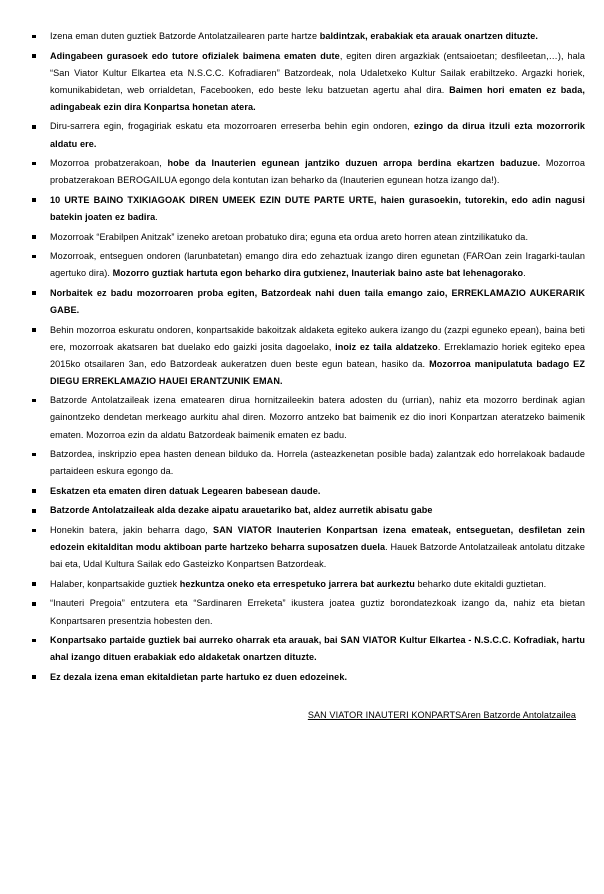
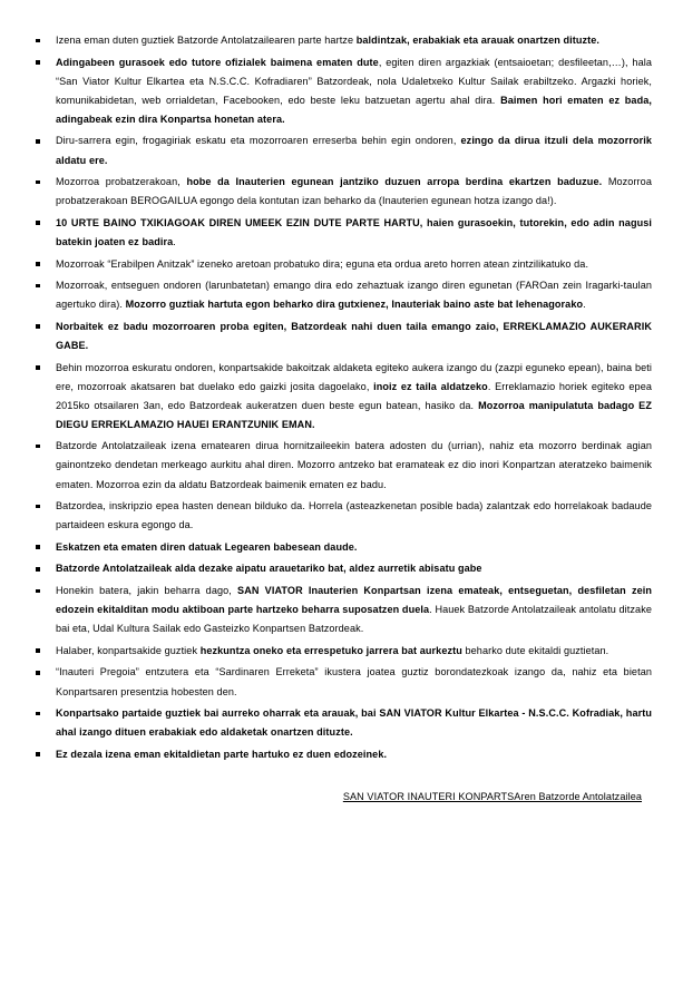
  Izena eman duten guztiek Batzorde Antolatzailearen parte hartze baldintzak, erabakiak eta arauak onartzen dituzte.
  Adingabeen gurasoek edo tutore ofizialek baimena ematen dute, egiten diren argazkiak (entsaioetan; desfileetan,…), hala “San Viator Kultur Elkartea eta N.S.C.C. Kofradiaren” Batzordeak, nola Udaletxeko Kultur Sailak erabiltzeko. Argazki horiek, komunikabidetan, web orrialdetan, Facebooken, edo beste leku batzuetan agertu ahal dira. Baimen hori ematen ez bada, adingabeak ezin dira Konpartsa honetan atera.
- Diru-sarrera egin, frogagiriak eskatu eta mozorroaren erreserba behin egin ondoren, ezingo da dirua itzuli ezta mozorrorik aldatu ere.
+ Diru-sarrera egin, frogagiriak eskatu eta mozorroaren erreserba behin egin ondoren, ezingo da dirua itzuli dela mozorrorik aldatu ere.
  Mozorroa probatzerakoan, hobe da Inauterien egunean jantziko duzuen arropa berdina ekartzen baduzue. Mozorroa probatzerakoan BEROGAILUA egongo dela kontutan izan beharko da (Inauterien egunean hotza izango da!).
- 10 URTE BAINO TXIKIAGOAK DIREN UMEEK EZIN DUTE PARTE URTE, haien gurasoekin, tutorekin, edo adin nagusi batekin joaten ez badira.
+ 10 URTE BAINO TXIKIAGOAK DIREN UMEEK EZIN DUTE PARTE HARTU, haien gurasoekin, tutorekin, edo adin nagusi batekin joaten ez badira.
  Mozorroak “Erabilpen Anitzak” izeneko aretoan probatuko dira; eguna eta ordua areto horren atean zintzilikatuko da.
  Mozorroak, entseguen ondoren (larunbatetan) emango dira edo zehaztuak izango diren egunetan (FAROan zein Iragarki-taulan agertuko dira). Mozorro guztiak hartuta egon beharko dira gutxienez, Inauteriak baino aste bat lehenagorako.
  Norbaitek ez badu mozorroaren proba egiten, Batzordeak nahi duen taila emango zaio, ERREKLAMAZIO AUKERARIK GABE.
  Behin mozorroa eskuratu ondoren, konpartsakide bakoitzak aldaketa egiteko aukera izango du (zazpi eguneko epean), baina beti ere, mozorroak akatsaren bat duelako edo gaizki josita dagoelako, inoiz ez taila aldatzeko. Erreklamazio horiek egiteko epea 2015ko otsailaren 3an, edo Batzordeak aukeratzen duen beste egun batean, hasiko da. Mozorroa manipulatuta badago EZ DIEGU ERREKLAMAZIO HAUEI ERANTZUNIK EMAN.
- Batzorde Antolatzaileak izena ematearen dirua hornitzaileekin batera adosten du (urrian), nahiz eta mozorro berdinak agian gainontzeko dendetan merkeago aurkitu ahal diren. Mozorro antzeko bat baimenik ez dio inori Konpartzan ateratzeko baimenik ematen. Mozorroa ezin da aldatu Batzordeak baimenik ematen ez badu.
+ Batzorde Antolatzaileak izena ematearen dirua hornitzaileekin batera adosten du (urrian), nahiz eta mozorro berdinak agian gainontzeko dendetan merkeago aurkitu ahal diren. Mozorro antzeko bat eramateak ez dio inori Konpartzan ateratzeko baimenik ematen. Mozorroa ezin da aldatu Batzordeak baimenik ematen ez badu.
  Batzordea, inskripzio epea hasten denean bilduko da. Horrela (asteazkenetan posible bada) zalantzak edo horrelakoak badaude partaideen eskura egongo da.
  Eskatzen eta ematen diren datuak Legearen babesean daude.
  Batzorde Antolatzaileak alda dezake aipatu arauetariko bat, aldez aurretik abisatu gabe
  Honekin batera, jakin beharra dago, SAN VIATOR Inauterien Konpartsan izena emateak, entseguetan, desfiletan zein edozein ekitalditan modu aktiboan parte hartzeko beharra suposatzen duela. Hauek Batzorde Antolatzaileak antolatu ditzake bai eta, Udal Kultura Sailak edo Gasteizko Konpartsen Batzordeak.
  Halaber, konpartsakide guztiek hezkuntza oneko eta errespetuko jarrera bat aurkeztu beharko dute ekitaldi guztietan.
  “Inauteri Pregoia” entzutera eta “Sardinaren Erreketa” ikustera joatea guztiz borondatezkoak izango da, nahiz eta bietan Konpartsaren presentzia hobesten den.
  Konpartsako partaide guztiek bai aurreko oharrak eta arauak, bai SAN VIATOR Kultur Elkartea - N.S.C.C. Kofradiak, hartu ahal izango dituen erabakiak edo aldaketak onartzen dituzte.
  Ez dezala izena eman ekitaldietan parte hartuko ez duen edozeinek.
  SAN VIATOR INAUTERI KONPARTSAren Batzorde Antolatzailea
